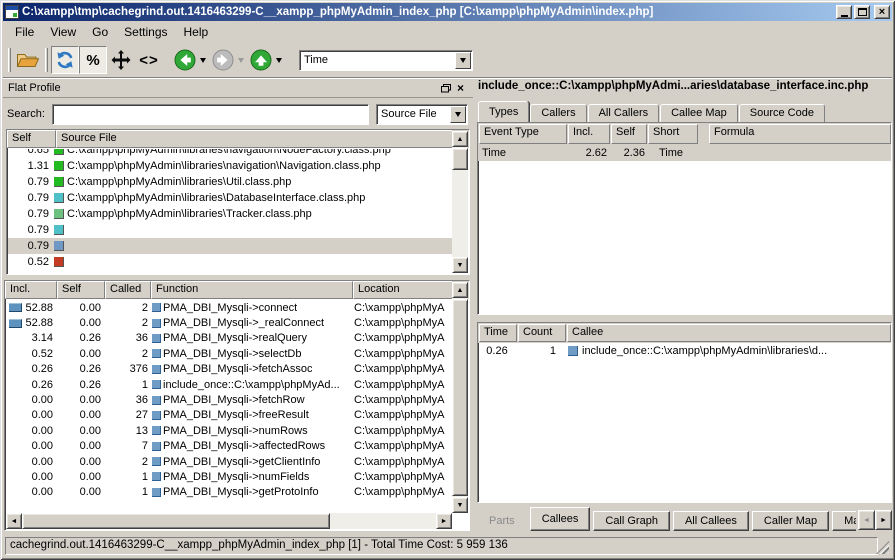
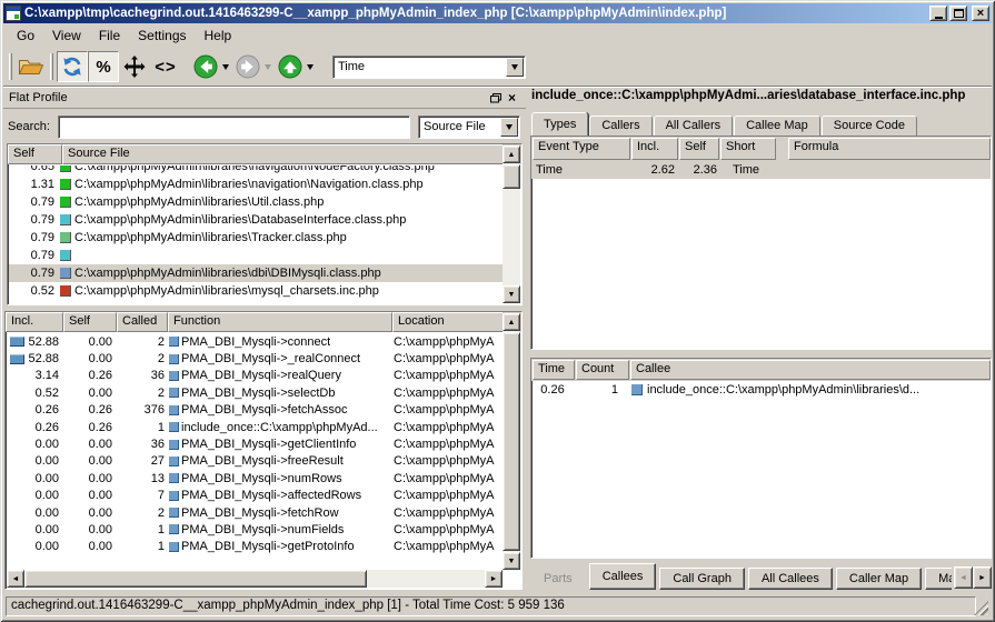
  C:\xampp\tmp\cachegrind.out.1416463299-C__xampp_phpMyAdmin_index_php [C:\xampp\phpMyAdmin\index.php]
  ×
- File
+ Go
  View
- Go
+ File
  Settings
  Help
  %
  <>
  Time
  Flat Profile
  ×
  Search:
  Source File
  Self
  Source File
  0.65
  C:\xampp\phpMyAdmin\libraries\navigation\NodeFactory.class.php
  1.31
  C:\xampp\phpMyAdmin\libraries\navigation\Navigation.class.php
  0.79
  C:\xampp\phpMyAdmin\libraries\Util.class.php
  0.79
  C:\xampp\phpMyAdmin\libraries\DatabaseInterface.class.php
  0.79
  C:\xampp\phpMyAdmin\libraries\Tracker.class.php
  0.79
  0.79
+ C:\xampp\phpMyAdmin\libraries\dbi\DBIMysqli.class.php
  0.52
+ C:\xampp\phpMyAdmin\libraries\mysql_charsets.inc.php
  Incl.
  Self
  Called
  Function
  Location
  52.88
  0.00
  2
  PMA_DBI_Mysqli->connect
  C:\xampp\phpMyA
  52.88
  0.00
  2
  PMA_DBI_Mysqli->_realConnect
  C:\xampp\phpMyA
  3.14
  0.26
  36
  PMA_DBI_Mysqli->realQuery
  C:\xampp\phpMyA
  0.52
  0.00
  2
  PMA_DBI_Mysqli->selectDb
  C:\xampp\phpMyA
  0.26
  0.26
  376
  PMA_DBI_Mysqli->fetchAssoc
  C:\xampp\phpMyA
  0.26
  0.26
  1
  include_once::C:\xampp\phpMyAd...
  C:\xampp\phpMyA
  0.00
  0.00
  36
- PMA_DBI_Mysqli->fetchRow
+ PMA_DBI_Mysqli->getClientInfo
  C:\xampp\phpMyA
  0.00
  0.00
  27
  PMA_DBI_Mysqli->freeResult
  C:\xampp\phpMyA
  0.00
  0.00
  13
  PMA_DBI_Mysqli->numRows
  C:\xampp\phpMyA
  0.00
  0.00
  7
  PMA_DBI_Mysqli->affectedRows
  C:\xampp\phpMyA
  0.00
  0.00
  2
- PMA_DBI_Mysqli->getClientInfo
+ PMA_DBI_Mysqli->fetchRow
  C:\xampp\phpMyA
  0.00
  0.00
  1
  PMA_DBI_Mysqli->numFields
  C:\xampp\phpMyA
  0.00
  0.00
  1
  PMA_DBI_Mysqli->getProtoInfo
  C:\xampp\phpMyA
  include_once::C:\xampp\phpMyAdmi...aries\database_interface.inc.php
  Types
  Callers
  All Callers
  Callee Map
  Source Code
  Event Type
  Incl.
  Self
  Short
  Formula
  Time
  2.62
  2.36
  Time
  Time
  Count
  Callee
  0.26
  1
  include_once::C:\xampp\phpMyAdmin\libraries\d...
  Parts
  Callees
  Call Graph
  All Callees
  Caller Map
  cachegrind.out.1416463299-C__xampp_phpMyAdmin_index_php [1] - Total Time Cost: 5 959 136
